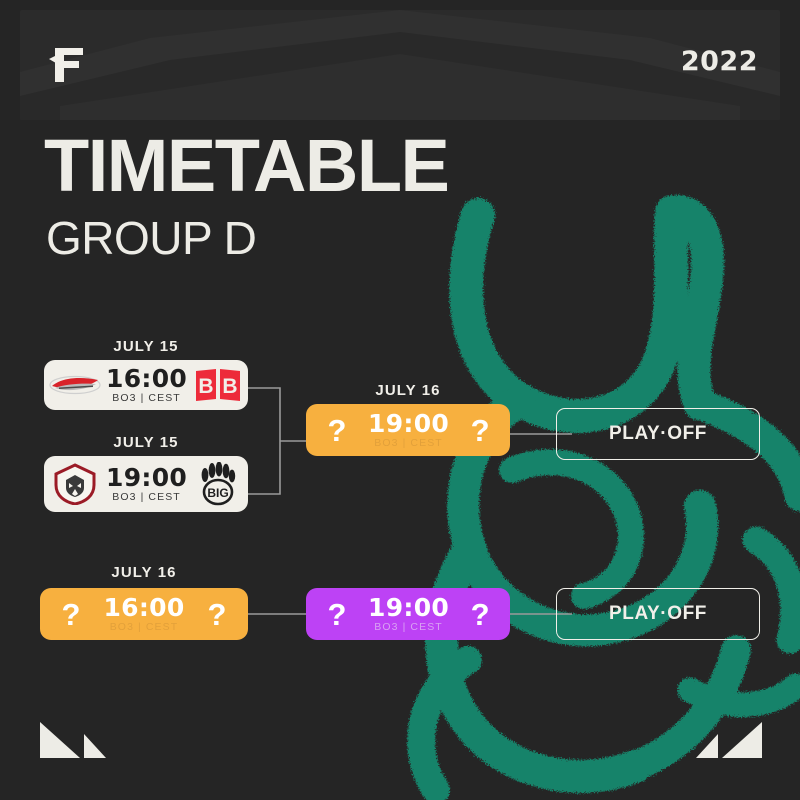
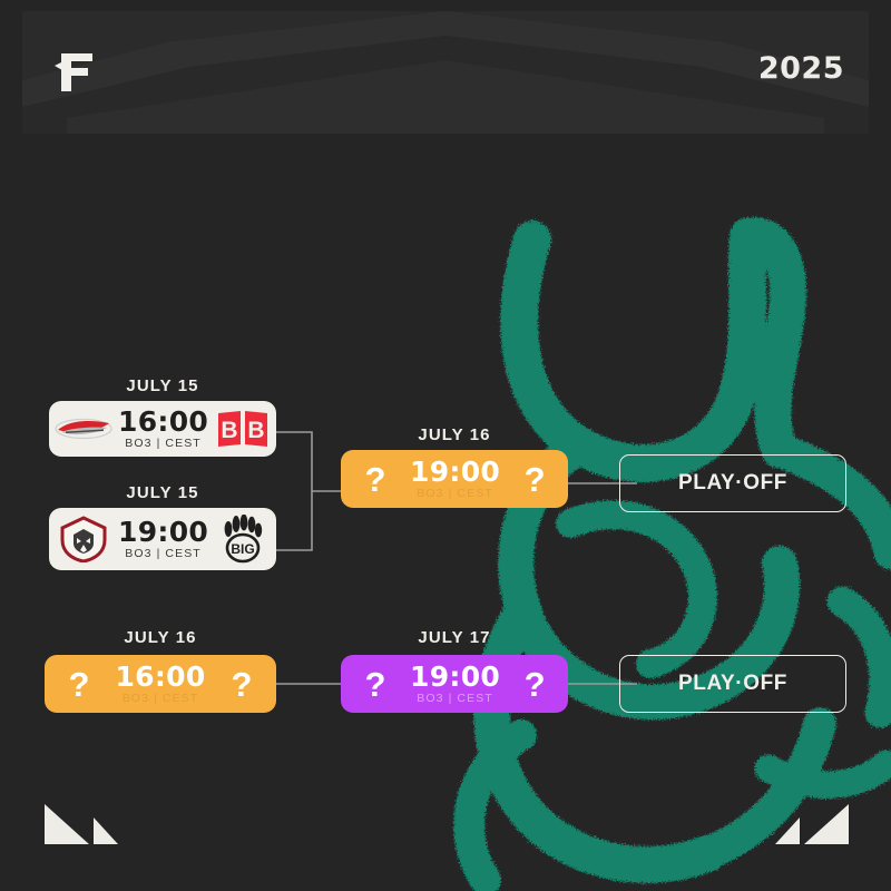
- 2022
+ 2025
- TIMETABLE
- GROUP D
  JULY 15
  16:00
  BO3 | CEST
  B
  B
  JULY 15
  19:00
  BO3 | CEST
  BIG
  JULY 16
  ?
  19:00
  ?
  PLAY·OFF
  JULY 16
  ?
  16:00
  ?
+ JULY 17
  ?
  19:00
  BO3 | CEST
  ?
  PLAY·OFF
